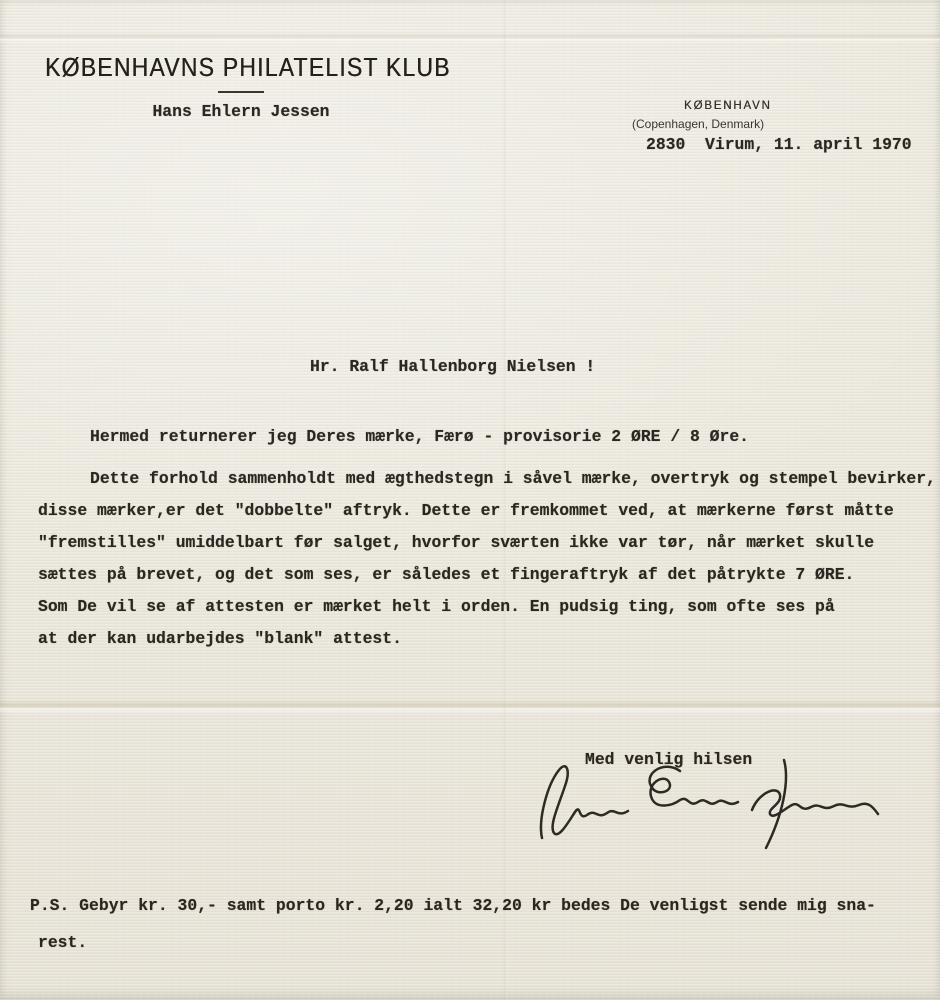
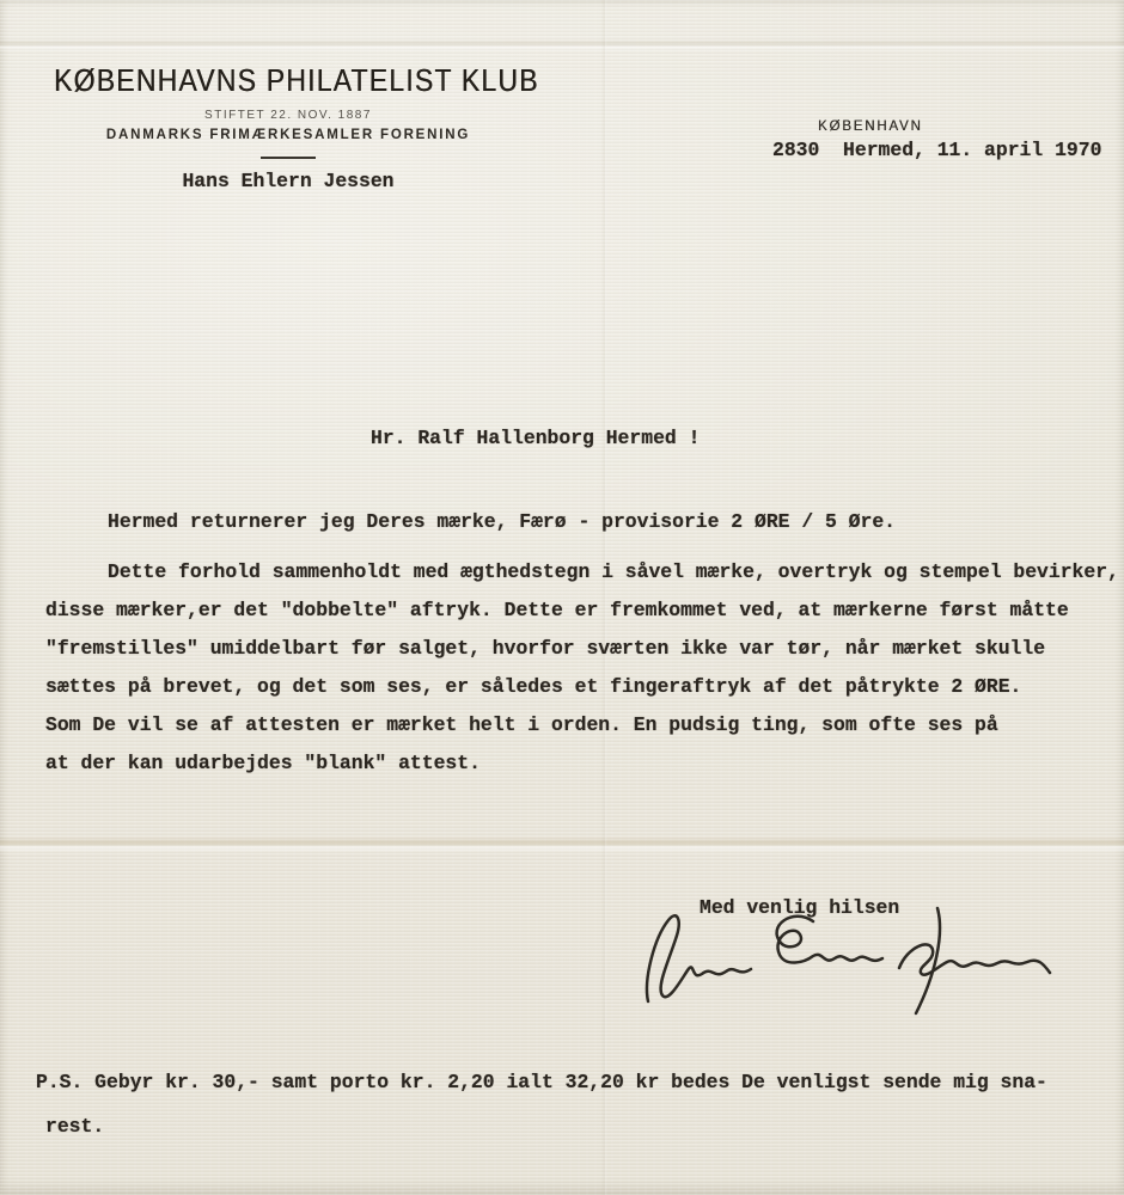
  KØBENHAVNS PHILATELIST KLUB
+ STIFTET 22. NOV. 1887
+ DANMARKS FRIMÆRKESAMLER FORENING
  Hans Ehlern Jessen
  KØBENHAVN
- (Copenhagen, Denmark)
- 2830 Virum, 11. april 1970
+ 2830 Hermed, 11. april 1970
- Hr. Ralf Hallenborg Nielsen !
+ Hr. Ralf Hallenborg Hermed !
- Hermed returnerer jeg Deres mærke, Færø - provisorie 2 ØRE / 8 Øre.
+ Hermed returnerer jeg Deres mærke, Færø - provisorie 2 ØRE / 5 Øre.
  Dette forhold sammenholdt med ægthedstegn i såvel mærke, overtryk og stempel bevirker,
  disse mærker,er det "dobbelte" aftryk. Dette er fremkommet ved, at mærkerne først måtte
  "fremstilles" umiddelbart før salget, hvorfor sværten ikke var tør, når mærket skulle
- sættes på brevet, og det som ses, er således et fingeraftryk af det påtrykte 7 ØRE.
+ sættes på brevet, og det som ses, er således et fingeraftryk af det påtrykte 2 ØRE.
  Som De vil se af attesten er mærket helt i orden. En pudsig ting, som ofte ses på
  at der kan udarbejdes "blank" attest.
  Med venlig hilsen
  P.S. Gebyr kr. 30,- samt porto kr. 2,20 ialt 32,20 kr bedes De venligst sende mig sna-
  rest.
